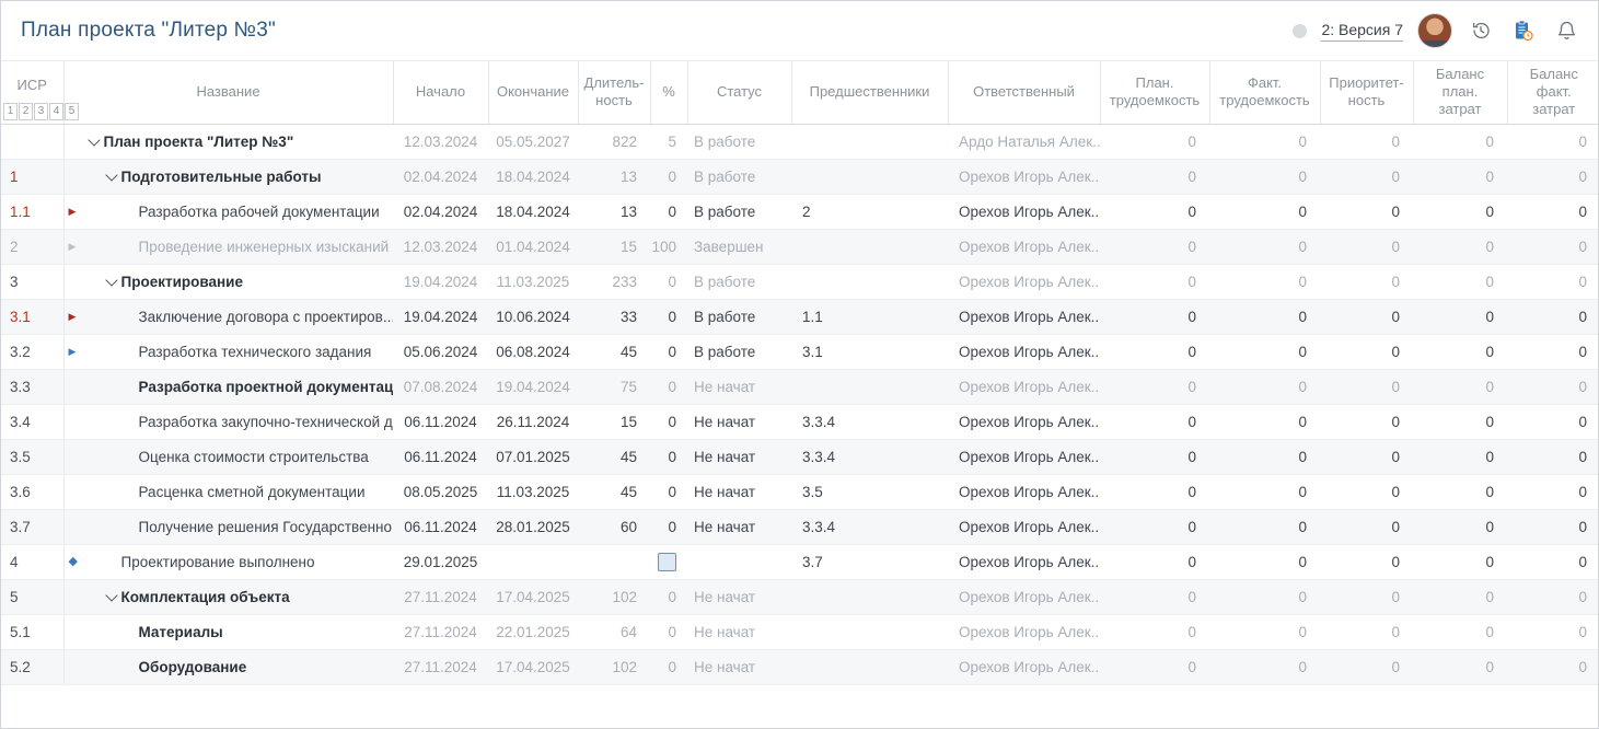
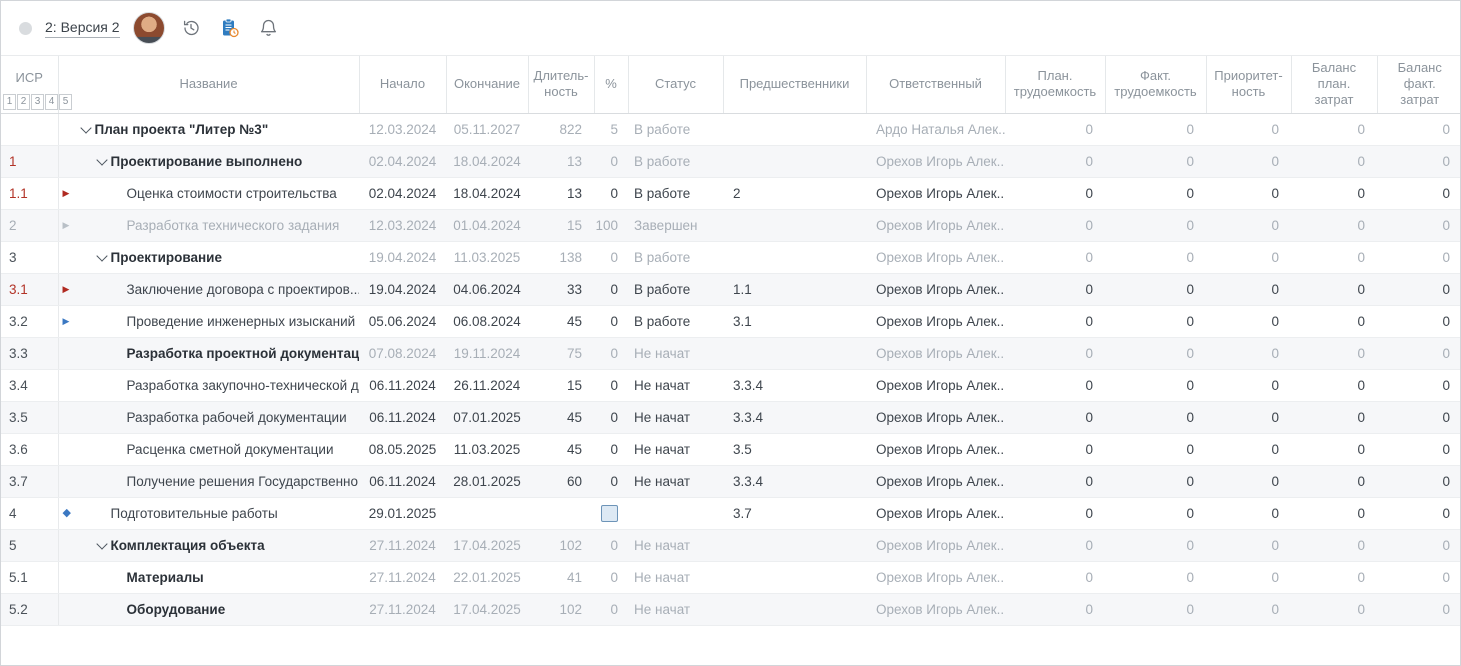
- План проекта "Литер №3"
- 2: Версия 7
+ 2: Версия 2
  ИСР 1 2 3 4 5	Название	Начало	Окончание	Длитель- ность	%	Статус	Предшественники	Ответственный	План. трудоемкость	Факт. трудоемкость	Приоритет- ность	Баланс план. затрат	Баланс факт. затрат
- 	План проекта "Литер №3"	12.03.2024	05.05.2027	822	5	В работе		Ардо Наталья Алек..	0	0	0	0	0
+ 	План проекта "Литер №3"	12.03.2024	05.11.2027	822	5	В работе		Ардо Наталья Алек..	0	0	0	0	0
- 1	Подготовительные работы	02.04.2024	18.04.2024	13	0	В работе		Орехов Игорь Алек..	0	0	0	0	0
+ 1	Проектирование выполнено	02.04.2024	18.04.2024	13	0	В работе		Орехов Игорь Алек..	0	0	0	0	0
- 1.1	▶ Разработка рабочей документации	02.04.2024	18.04.2024	13	0	В работе	2	Орехов Игорь Алек..	0	0	0	0	0
+ 1.1	▶ Оценка стоимости строительства	02.04.2024	18.04.2024	13	0	В работе	2	Орехов Игорь Алек..	0	0	0	0	0
- 2	▶ Проведение инженерных изысканий	12.03.2024	01.04.2024	15	100	Завершен		Орехов Игорь Алек..	0	0	0	0	0
+ 2	▶ Разработка технического задания	12.03.2024	01.04.2024	15	100	Завершен		Орехов Игорь Алек..	0	0	0	0	0
- 3	Проектирование	19.04.2024	11.03.2025	233	0	В работе		Орехов Игорь Алек..	0	0	0	0	0
+ 3	Проектирование	19.04.2024	11.03.2025	138	0	В работе		Орехов Игорь Алек..	0	0	0	0	0
- 3.1	▶ Заключение договора с проектиров..	19.04.2024	10.06.2024	33	0	В работе	1.1	Орехов Игорь Алек..	0	0	0	0	0
+ 3.1	▶ Заключение договора с проектиров..	19.04.2024	04.06.2024	33	0	В работе	1.1	Орехов Игорь Алек..	0	0	0	0	0
- 3.2	▶ Разработка технического задания	05.06.2024	06.08.2024	45	0	В работе	3.1	Орехов Игорь Алек..	0	0	0	0	0
+ 3.2	▶ Проведение инженерных изысканий	05.06.2024	06.08.2024	45	0	В работе	3.1	Орехов Игорь Алек..	0	0	0	0	0
- 3.3	Разработка проектной документац	07.08.2024	19.04.2024	75	0	Не начат		Орехов Игорь Алек..	0	0	0	0	0
+ 3.3	Разработка проектной документац	07.08.2024	19.11.2024	75	0	Не начат		Орехов Игорь Алек..	0	0	0	0	0
  3.4	Разработка закупочно-технической д	06.11.2024	26.11.2024	15	0	Не начат	3.3.4	Орехов Игорь Алек..	0	0	0	0	0
- 3.5	Оценка стоимости строительства	06.11.2024	07.01.2025	45	0	Не начат	3.3.4	Орехов Игорь Алек..	0	0	0	0	0
+ 3.5	Разработка рабочей документации	06.11.2024	07.01.2025	45	0	Не начат	3.3.4	Орехов Игорь Алек..	0	0	0	0	0
  3.6	Расценка сметной документации	08.05.2025	11.03.2025	45	0	Не начат	3.5	Орехов Игорь Алек..	0	0	0	0	0
  3.7	Получение решения Государственно	06.11.2024	28.01.2025	60	0	Не начат	3.3.4	Орехов Игорь Алек..	0	0	0	0	0
- 4	◆ Проектирование выполнено	29.01.2025					3.7	Орехов Игорь Алек..	0	0	0	0	0
+ 4	◆ Подготовительные работы	29.01.2025					3.7	Орехов Игорь Алек..	0	0	0	0	0
  5	Комплектация объекта	27.11.2024	17.04.2025	102	0	Не начат		Орехов Игорь Алек..	0	0	0	0	0
- 5.1	Материалы	27.11.2024	22.01.2025	64	0	Не начат		Орехов Игорь Алек..	0	0	0	0	0
+ 5.1	Материалы	27.11.2024	22.01.2025	41	0	Не начат		Орехов Игорь Алек..	0	0	0	0	0
  5.2	Оборудование	27.11.2024	17.04.2025	102	0	Не начат		Орехов Игорь Алек..	0	0	0	0	0
